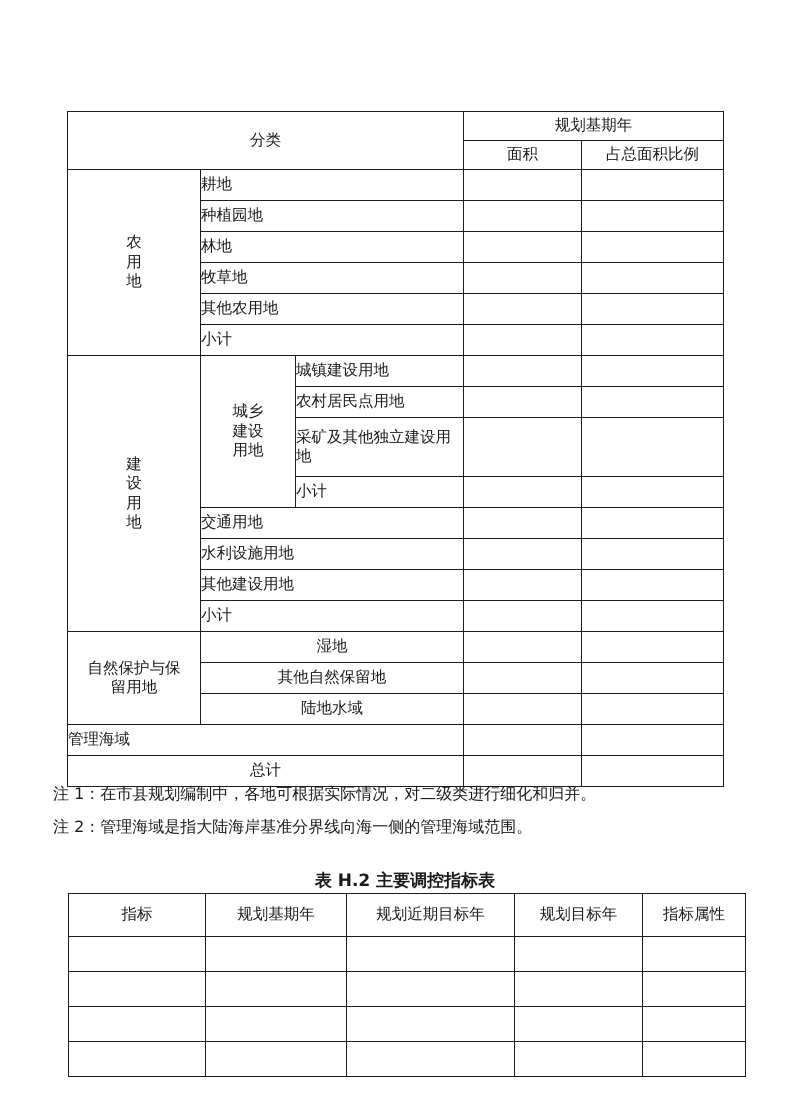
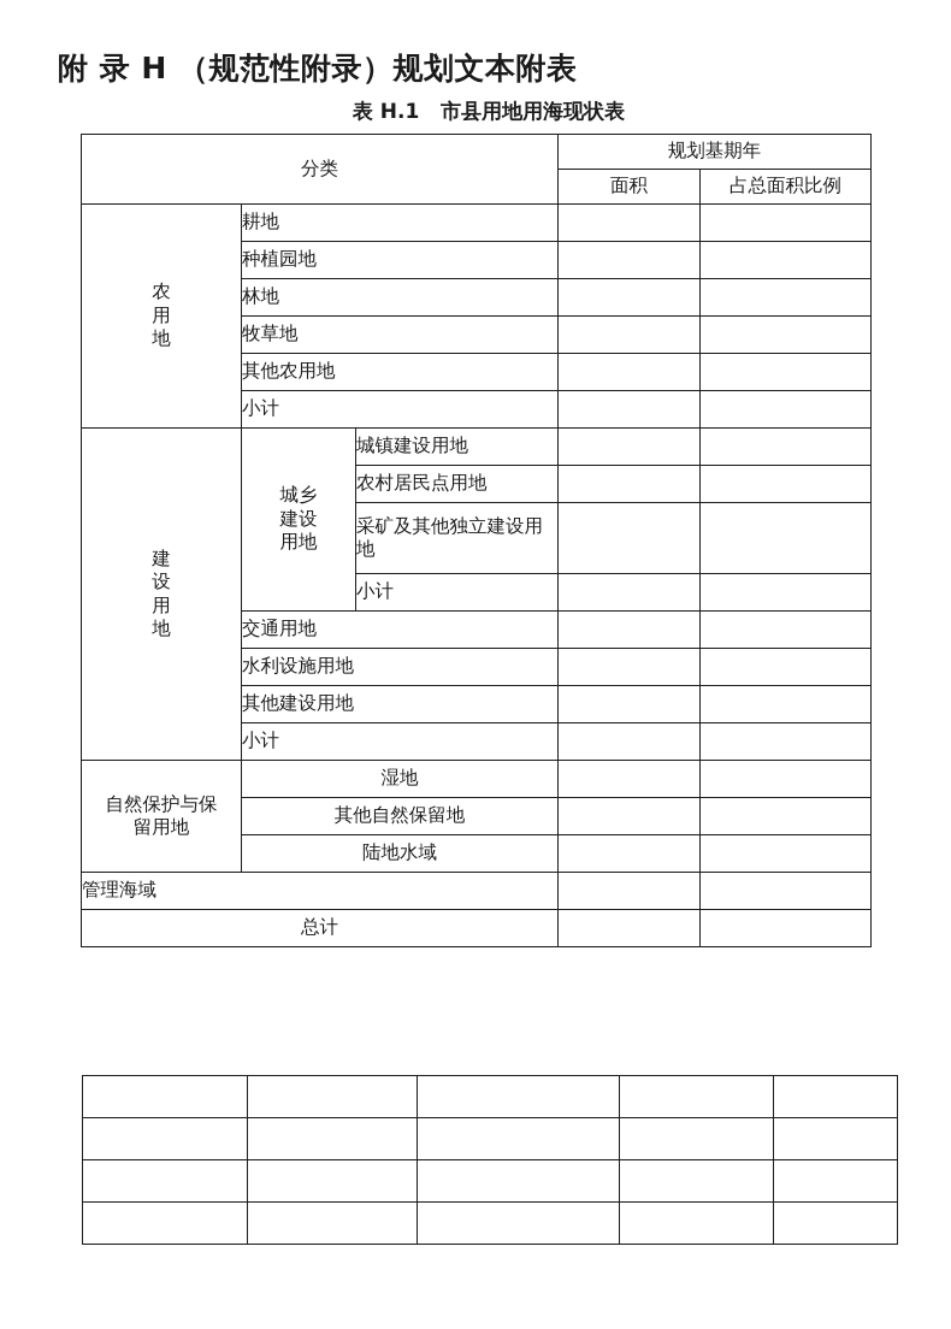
+ 附 录 H （规范性附录）规划文本附表
+ 表 H.1 市县用地用海现状表
  分类	规划基期年
  面积	占总面积比例
  农 用 地	耕地
  种植园地
  林地
  牧草地
  其他农用地
  小计
  建 设 用 地	城乡 建设 用地	城镇建设用地
  农村居民点用地
  采矿及其他独立建设用地
  小计
  交通用地
  水利设施用地
  其他建设用地
  小计
  自然保护与保 留用地	湿地
  其他自然保留地
  陆地水域
  管理海域
  总计
- 注 1：在市县规划编制中，各地可根据实际情况，对二级类进行细化和归并。
- 注 2：管理海域是指大陆海岸基准分界线向海一侧的管理海域范围。
- 表 H.2 主要调控指标表
- 指标	规划基期年	规划近期目标年	规划目标年	指标属性
